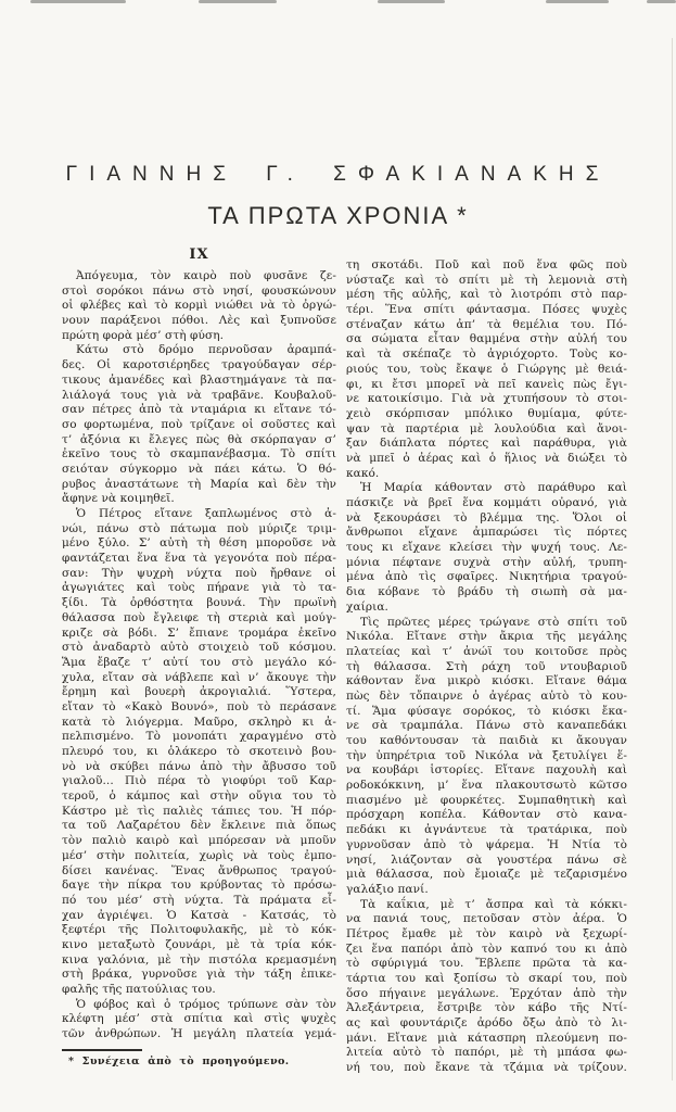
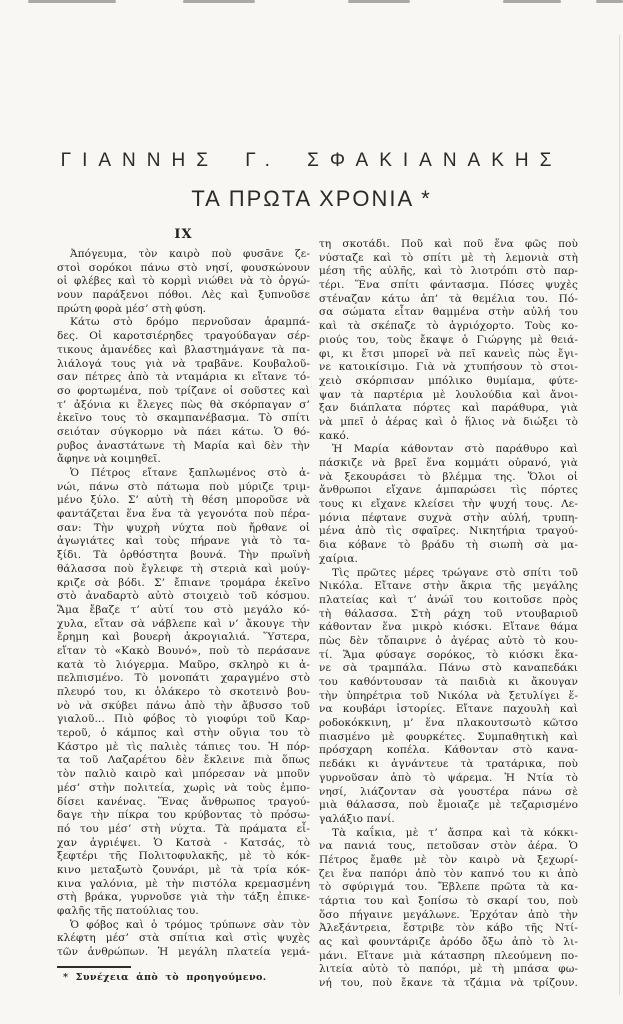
  ΓΙΑΝΝΗΣ Γ. ΣΦΑΚΙΑΝΑΚΗΣ
  ΤΑ ΠΡΩΤΑ ΧΡΟΝΙΑ *
  IX
  Ἀπόγευμα, τὸν καιρὸ ποὺ φυσᾶνε ζε-
  στοὶ σορόκοι πάνω στὸ νησί, φουσκώνουν
  οἱ φλέβες καὶ τὸ κορμὶ νιώθει νὰ τὸ ὀργώ-
  νουν παράξενοι πόθοι. Λὲς καὶ ξυπνοῦσε
  πρώτη φορὰ μέσ’ στὴ φύση.
  Κάτω στὸ δρόμο περνοῦσαν ἀραμπά-
  δες. Οἱ καροτσιέρηδες τραγούδαγαν σέρ-
  τικους ἀμανέδες καὶ βλαστημάγανε τὰ πα-
  λιάλογά τους γιὰ νὰ τραβᾶνε. Κουβαλοῦ-
  σαν πέτρες ἀπὸ τὰ νταμάρια κι εἴτανε τό-
  σο φορτωμένα, ποὺ τρίζανε οἱ σοῦστες καὶ
  τ’ ἀξόνια κι ἔλεγες πὼς θὰ σκόρπαγαν σ’
  ἐκεῖνο τους τὸ σκαμπανέβασμα. Τὸ σπίτι
  σειόταν σύγκορμο νὰ πάει κάτω. Ὁ θό-
  ρυβος ἀναστάτωνε τὴ Μαρία καὶ δὲν τὴν
  ἄφηνε νὰ κοιμηθεῖ.
  Ὁ Πέτρος εἴτανε ξαπλωμένος στὸ ἀ-
  νώι, πάνω στὸ πάτωμα ποὺ μύριζε τριμ-
  μένο ξύλο. Σ’ αὐτὴ τὴ θέση μποροῦσε νὰ
  φαντάζεται ἕνα ἕνα τὰ γεγονότα ποὺ πέρα-
  σαν: Τὴν ψυχρὴ νύχτα ποὺ ἤρθανε οἱ
  ἀγωγιάτες καὶ τοὺς πήρανε γιὰ τὸ τα-
  ξίδι. Τὰ ὀρθόστητα βουνά. Τὴν πρωϊνὴ
  θάλασσα ποὺ ἔγλειφε τὴ στεριὰ καὶ μούγ-
  κριζε σὰ βόδι. Σ’ ἔπιανε τρομάρα ἐκεῖνο
  στὸ ἀναδαρτὸ αὐτὸ στοιχειὸ τοῦ κόσμου.
  Ἅμα ἔβαζε τ’ αὐτί του στὸ μεγάλο κό-
  χυλα, εἴταν σὰ νάβλεπε καὶ ν’ ἄκουγε τὴν
  ἔρημη καὶ βουερὴ ἀκρογιαλιά. Ὕστερα,
  εἴταν τὸ «Κακὸ Βουνό», ποὺ τὸ περάσανε
  κατὰ τὸ λιόγερμα. Μαῦρο, σκληρὸ κι ἀ-
  πελπισμένο. Τὸ μονοπάτι χαραγμένο στὸ
  πλευρό του, κι ὁλάκερο τὸ σκοτεινὸ βου-
  νὸ νὰ σκύβει πάνω ἀπὸ τὴν ἄβυσσο τοῦ
- γιαλοῦ... Πιὸ πέρα τὸ γιοφύρι τοῦ Καρ-
+ γιαλοῦ... Πιὸ φόβος τὸ γιοφύρι τοῦ Καρ-
  τεροῦ, ὁ κάμπος καὶ στὴν οὔγια του τὸ
  Κάστρο μὲ τὶς παλιὲς τάπιες του. Ἡ πόρ-
  τα τοῦ Λαζαρέτου δὲν ἔκλεινε πιὰ ὅπως
  τὸν παλιὸ καιρὸ καὶ μπόρεσαν νὰ μποῦν
  μέσ’ στὴν πολιτεία, χωρὶς νὰ τοὺς ἐμπο-
  δίσει κανένας. Ἕνας ἄνθρωπος τραγού-
  δαγε τὴν πίκρα του κρύβοντας τὸ πρόσω-
  πό του μέσ’ στὴ νύχτα. Τὰ πράματα εἶ-
  χαν ἀγριέψει. Ὁ Κατσὰ - Κατσάς, τὸ
  ξεφτέρι τῆς Πολιτοφυλακῆς, μὲ τὸ κόκ-
  κινο μεταξωτὸ ζουνάρι, μὲ τὰ τρία κόκ-
  κινα γαλόνια, μὲ τὴν πιστόλα κρεμασμένη
  στὴ βράκα, γυρνοῦσε γιὰ τὴν τάξη ἐπικε-
  φαλῆς τῆς πατούλιας του.
  Ὁ φόβος καὶ ὁ τρόμος τρύπωνε σὰν τὸν
  κλέφτη μέσ’ στὰ σπίτια καὶ στὶς ψυχὲς
  τῶν ἀνθρώπων. Ἡ μεγάλη πλατεία γεμά-
  * Συνέχεια ἀπὸ τὸ προηγούμενο.
  τη σκοτάδι. Ποῦ καὶ ποῦ ἕνα φῶς ποὺ
  νύσταζε καὶ τὸ σπίτι μὲ τὴ λεμονιὰ στὴ
  μέση τῆς αὐλῆς, καὶ τὸ λιοτρόπι στὸ παρ-
  τέρι. Ἕνα σπίτι φάντασμα. Πόσες ψυχὲς
  στέναζαν κάτω ἀπ’ τὰ θεμέλια του. Πό-
  σα σώματα εἶταν θαμμένα στὴν αὐλή του
  καὶ τὰ σκέπαζε τὸ ἀγριόχορτο. Τοὺς κο-
  ριούς του, τοὺς ἔκαψε ὁ Γιώργης μὲ θειά-
  φι, κι ἔτσι μπορεῖ νὰ πεῖ κανεὶς πὼς ἔγι-
  νε κατοικίσιμο. Γιὰ νὰ χτυπήσουν τὸ στοι-
  χειὸ σκόρπισαν μπόλικο θυμίαμα, φύτε-
  ψαν τὰ παρτέρια μὲ λουλούδια καὶ ἄνοι-
  ξαν διάπλατα πόρτες καὶ παράθυρα, γιὰ
  νὰ μπεῖ ὁ ἀέρας καὶ ὁ ἥλιος νὰ διώξει τὸ
  κακό.
  Ἡ Μαρία κάθονταν στὸ παράθυρο καὶ
  πάσκιζε νὰ βρεῖ ἕνα κομμάτι οὐρανό, γιὰ
  νὰ ξεκουράσει τὸ βλέμμα της. Ὅλοι οἱ
  ἄνθρωποι εἴχανε ἀμπαρώσει τὶς πόρτες
  τους κι εἴχανε κλείσει τὴν ψυχή τους. Λε-
  μόνια πέφτανε συχνὰ στὴν αὐλή, τρυπη-
  μένα ἀπὸ τὶς σφαῖρες. Νικητήρια τραγού-
  δια κόβανε τὸ βράδυ τὴ σιωπὴ σὰ μα-
  χαίρια.
  Τὶς πρῶτες μέρες τρώγανε στὸ σπίτι τοῦ
  Νικόλα. Εἴτανε στὴν ἄκρια τῆς μεγάλης
  πλατείας καὶ τ’ ἀνώϊ του κοιτοῦσε πρὸς
  τὴ θάλασσα. Στὴ ράχη τοῦ ντουβαριοῦ
  κάθονταν ἕνα μικρὸ κιόσκι. Εἴτανε θάμα
  πὼς δὲν τὄπαιρνε ὁ ἀγέρας αὐτὸ τὸ κου-
  τί. Ἅμα φύσαγε σορόκος, τὸ κιόσκι ἔκα-
  νε σὰ τραμπάλα. Πάνω στὸ καναπεδάκι
  του καθόντουσαν τὰ παιδιὰ κι ἄκουγαν
  τὴν ὑπηρέτρια τοῦ Νικόλα νὰ ξετυλίγει ἕ-
  να κουβάρι ἱστορίες. Εἴτανε παχουλὴ καὶ
  ροδοκόκκινη, μ’ ἕνα πλακουτσωτὸ κῶτσο
  πιασμένο μὲ φουρκέτες. Συμπαθητικὴ καὶ
  πρόσχαρη κοπέλα. Κάθονταν στὸ κανα-
  πεδάκι κι ἀγνάντευε τὰ τρατάρικα, ποὺ
  γυρνοῦσαν ἀπὸ τὸ ψάρεμα. Ἡ Ντία τὸ
  νησί, λιάζονταν σὰ γουστέρα πάνω σὲ
  μιὰ θάλασσα, ποὺ ἔμοιαζε μὲ τεζαρισμένο
  γαλάξιο πανί.
  Τὰ καΐκια, μὲ τ’ ἄσπρα καὶ τὰ κόκκι-
  να πανιά τους, πετοῦσαν στὸν ἀέρα. Ὁ
  Πέτρος ἔμαθε μὲ τὸν καιρὸ νὰ ξεχωρί-
  ζει ἕνα παπόρι ἀπὸ τὸν καπνό του κι ἀπὸ
  τὸ σφύριγμά του. Ἔβλεπε πρῶτα τὰ κα-
  τάρτια του καὶ ξοπίσω τὸ σκαρί του, ποὺ
  ὅσο πήγαινε μεγάλωνε. Ἐρχόταν ἀπὸ τὴν
  Ἀλεξάντρεια, ἔστριβε τὸν κάβο τῆς Ντί-
  ας καὶ φουντάριζε ἀρόδο ὄξω ἀπὸ τὸ λι-
  μάνι. Εἴτανε μιὰ κάτασπρη πλεούμενη πο-
  λιτεία αὐτὸ τὸ παπόρι, μὲ τὴ μπάσα φω-
  νή του, ποὺ ἔκανε τὰ τζάμια νὰ τρίζουν.
